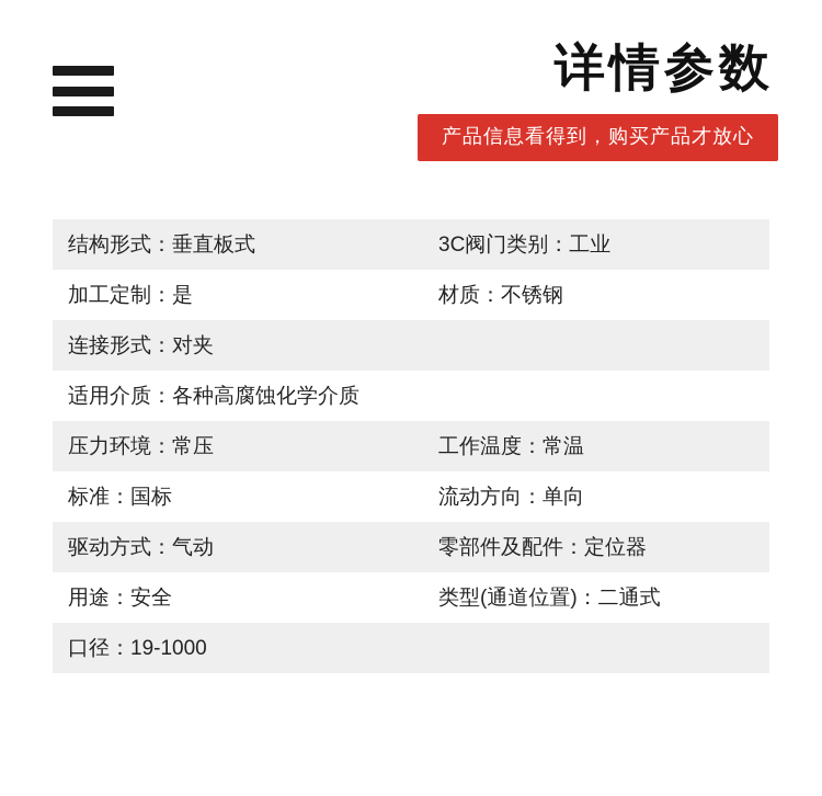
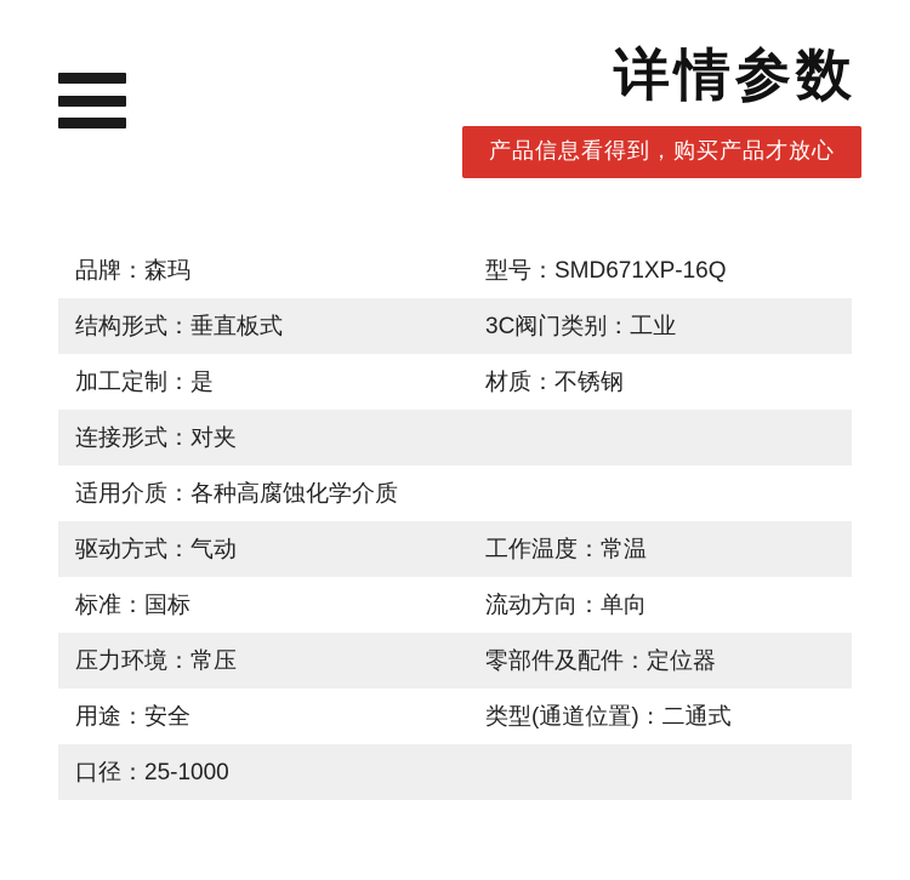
  详情参数
  产品信息看得到，购买产品才放心
+ 品牌：森玛
+ 型号：SMD671XP-16Q
  结构形式：垂直板式
  3C阀门类别：工业
  加工定制：是
  材质：不锈钢
  连接形式：对夹
  适用介质：各种高腐蚀化学介质
- 压力环境：常压
+ 驱动方式：气动
  工作温度：常温
  标准：国标
  流动方向：单向
- 驱动方式：气动
+ 压力环境：常压
  零部件及配件：定位器
  用途：安全
  类型(通道位置)：二通式
- 口径：19-1000
+ 口径：25-1000
